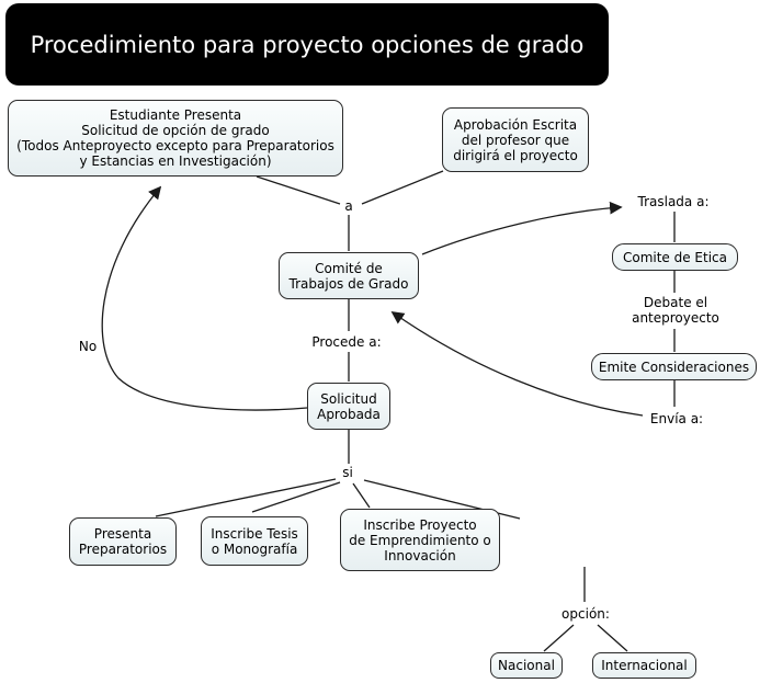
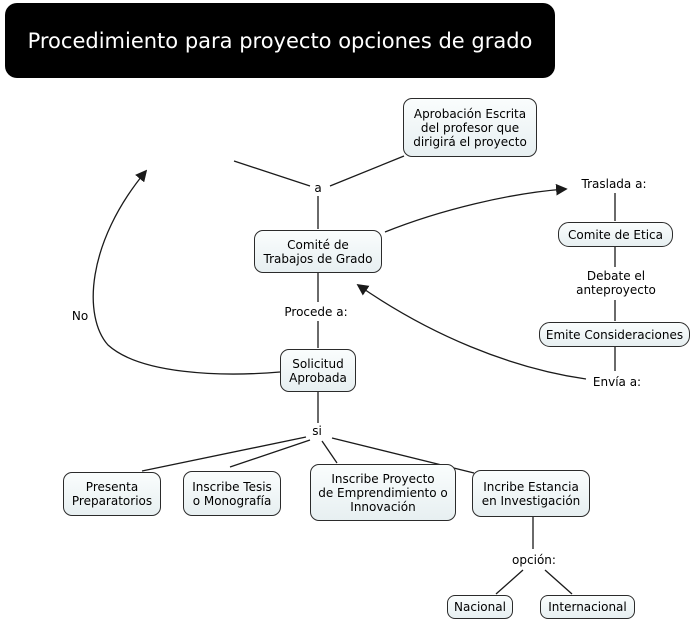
  Procedimiento para proyecto opciones de grado
- Estudiante Presenta
- Solicitud de opción de grado
- (Todos Anteproyecto excepto para Preparatorios
- y Estancias en Investigación)
  Aprobación Escrita
  del profesor que
  dirigirá el proyecto
  Comité de
  Trabajos de Grado
  Comite de Etica
  Emite Consideraciones
  Solicitud
  Aprobada
  Presenta
  Preparatorios
  Inscribe Tesis
  o Monografía
  Inscribe Proyecto
  de Emprendimiento o
  Innovación
+ Incribe Estancia
+ en Investigación
  Nacional
  Internacional
  a
  Traslada a:
  Debate el
  anteproyecto
  Envía a:
  Procede a:
  No
  si
  opción:
